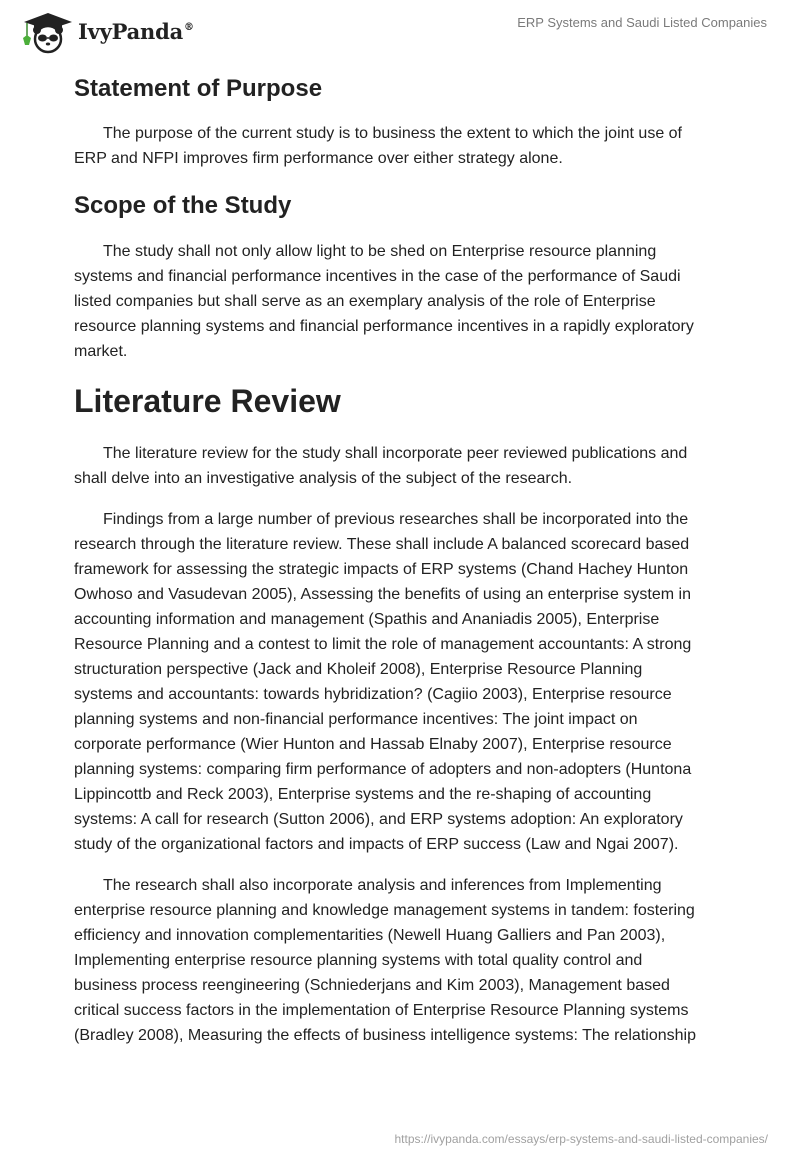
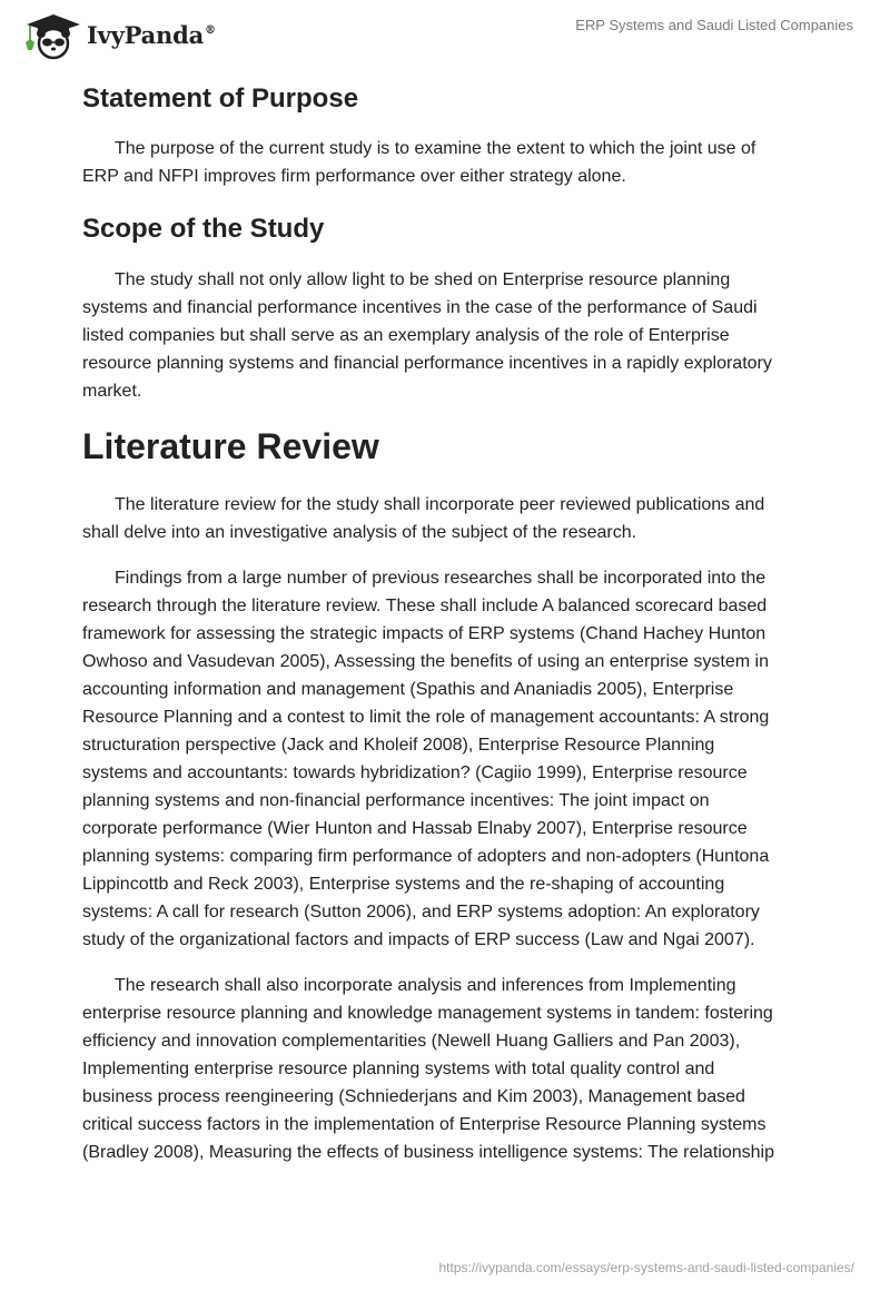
  IvyPanda®
  ERP Systems and Saudi Listed Companies
  Statement of Purpose
- The purpose of the current study is to business the extent to which the joint use of
+ The purpose of the current study is to examine the extent to which the joint use of
  ERP and NFPI improves firm performance over either strategy alone.
  Scope of the Study
  The study shall not only allow light to be shed on Enterprise resource planning
  systems and financial performance incentives in the case of the performance of Saudi
  listed companies but shall serve as an exemplary analysis of the role of Enterprise
  resource planning systems and financial performance incentives in a rapidly exploratory
  market.
  Literature Review
  The literature review for the study shall incorporate peer reviewed publications and
  shall delve into an investigative analysis of the subject of the research.
  Findings from a large number of previous researches shall be incorporated into the
  research through the literature review. These shall include A balanced scorecard based
  framework for assessing the strategic impacts of ERP systems (Chand Hachey Hunton
  Owhoso and Vasudevan 2005), Assessing the benefits of using an enterprise system in
  accounting information and management (Spathis and Ananiadis 2005), Enterprise
  Resource Planning and a contest to limit the role of management accountants: A strong
  structuration perspective (Jack and Kholeif 2008), Enterprise Resource Planning
- systems and accountants: towards hybridization? (Cagiio 2003), Enterprise resource
+ systems and accountants: towards hybridization? (Cagiio 1999), Enterprise resource
  planning systems and non-financial performance incentives: The joint impact on
  corporate performance (Wier Hunton and Hassab Elnaby 2007), Enterprise resource
  planning systems: comparing firm performance of adopters and non-adopters (Huntona
  Lippincottb and Reck 2003), Enterprise systems and the re-shaping of accounting
  systems: A call for research (Sutton 2006), and ERP systems adoption: An exploratory
  study of the organizational factors and impacts of ERP success (Law and Ngai 2007).
  The research shall also incorporate analysis and inferences from Implementing
  enterprise resource planning and knowledge management systems in tandem: fostering
  efficiency and innovation complementarities (Newell Huang Galliers and Pan 2003),
  Implementing enterprise resource planning systems with total quality control and
  business process reengineering (Schniederjans and Kim 2003), Management based
  critical success factors in the implementation of Enterprise Resource Planning systems
  (Bradley 2008), Measuring the effects of business intelligence systems: The relationship
  https://ivypanda.com/essays/erp-systems-and-saudi-listed-companies/
